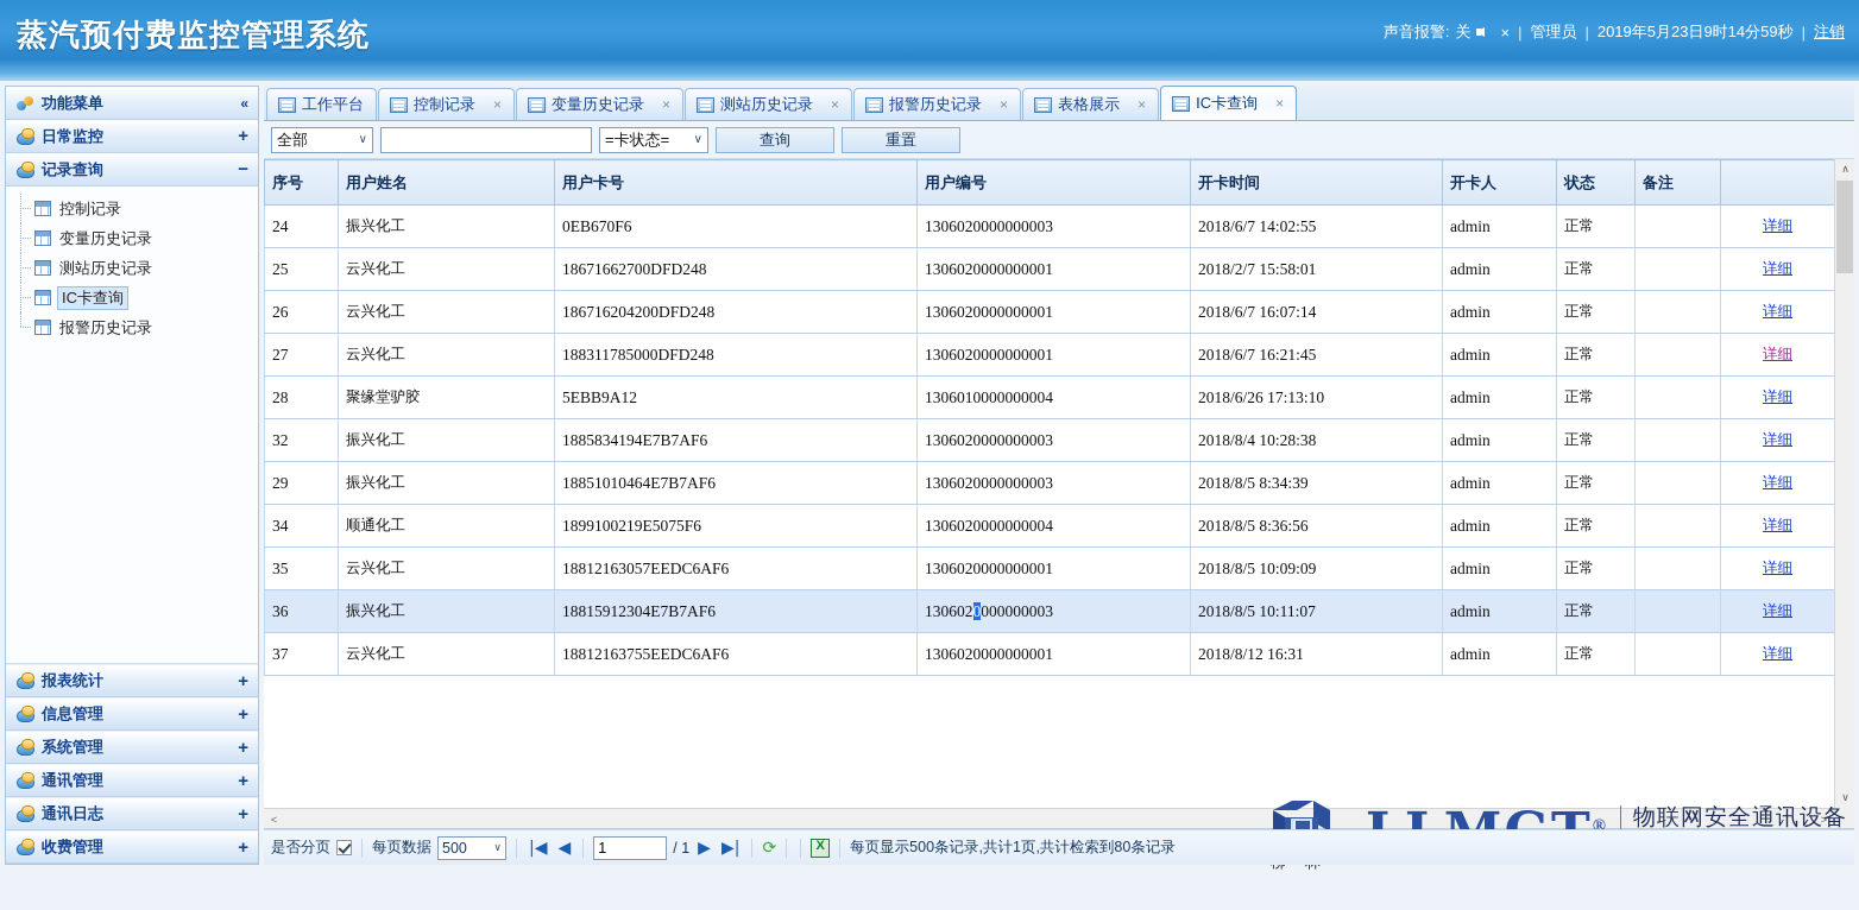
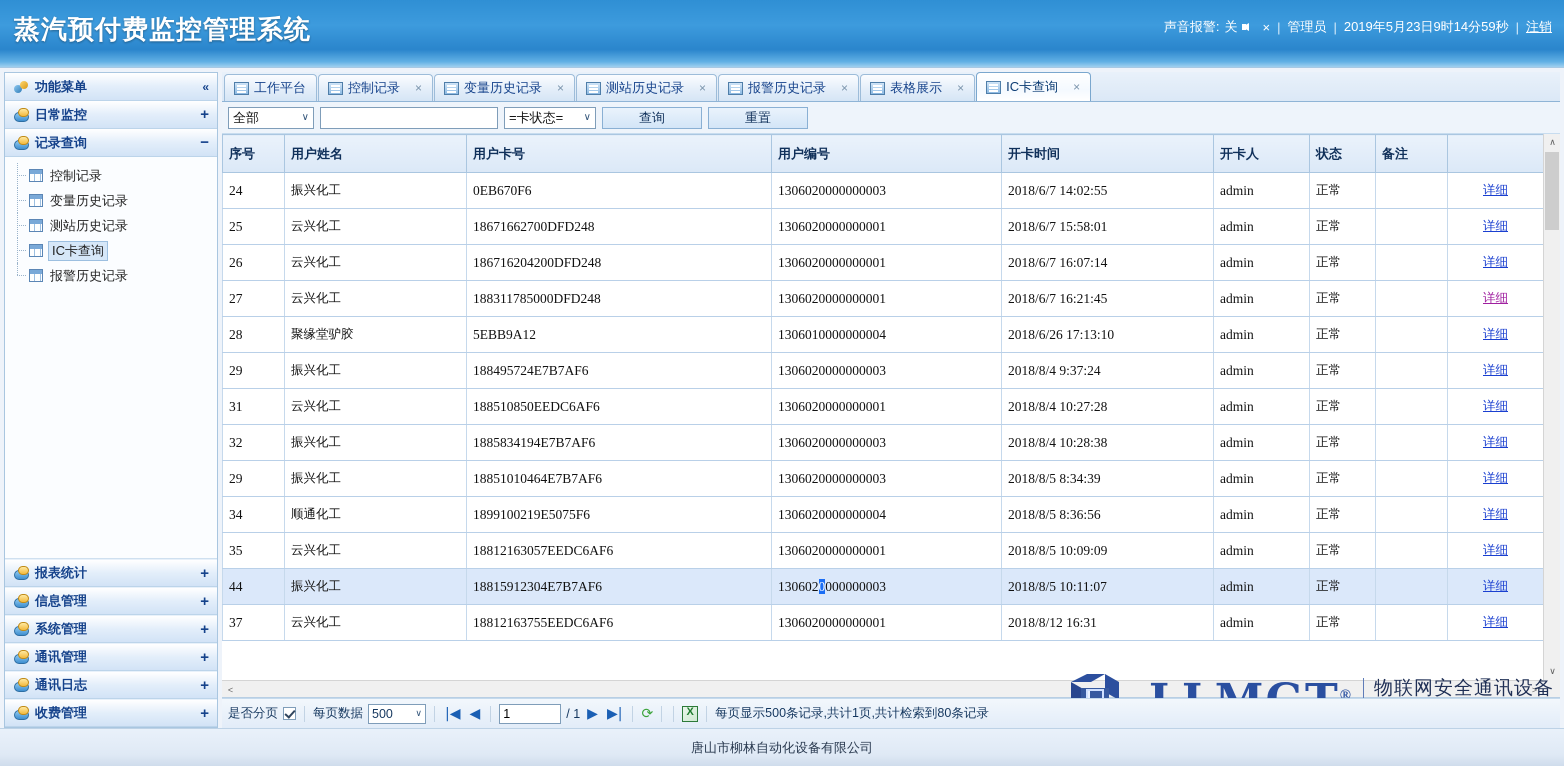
  蒸汽预付费监控管理系统
  声音报警:
  关
  ×
  |
  管理员
  |
  2019年5月23日9时14分59秒
  |
  注销
  功能菜单
  «
  日常监控
  +
  记录查询
  −
  控制记录
  变量历史记录
  测站历史记录
  IC卡查询
  报警历史记录
  报表统计
  +
  信息管理
  +
  系统管理
  +
  通讯管理
  +
  通讯日志
  +
  收费管理
  +
  工作平台
  控制记录
  ×
  变量历史记录
  ×
  测站历史记录
  ×
  报警历史记录
  ×
  表格展示
  ×
  IC卡查询
  ×
  全部
  ∨
  =卡状态=
  ∨
  查询
  重置
  序号	用户姓名	用户卡号	用户编号	开卡时间	开卡人	状态	备注
  24	振兴化工	0EB670F6	1306020000000003	2018/6/7 14:02:55	admin	正常		详细
- 25	云兴化工	18671662700DFD248	1306020000000001	2018/2/7 15:58:01	admin	正常		详细
+ 25	云兴化工	18671662700DFD248	1306020000000001	2018/6/7 15:58:01	admin	正常		详细
  26	云兴化工	186716204200DFD248	1306020000000001	2018/6/7 16:07:14	admin	正常		详细
  27	云兴化工	188311785000DFD248	1306020000000001	2018/6/7 16:21:45	admin	正常		详细
  28	聚缘堂驴胶	5EBB9A12	1306010000000004	2018/6/26 17:13:10	admin	正常		详细
+ 29	振兴化工	188495724E7B7AF6	1306020000000003	2018/8/4 9:37:24	admin	正常		详细
+ 31	云兴化工	188510850EEDC6AF6	1306020000000001	2018/8/4 10:27:28	admin	正常		详细
  32	振兴化工	1885834194E7B7AF6	1306020000000003	2018/8/4 10:28:38	admin	正常		详细
  29	振兴化工	18851010464E7B7AF6	1306020000000003	2018/8/5 8:34:39	admin	正常		详细
  34	顺通化工	1899100219E5075F6	1306020000000004	2018/8/5 8:36:56	admin	正常		详细
  35	云兴化工	18812163057EEDC6AF6	1306020000000001	2018/8/5 10:09:09	admin	正常		详细
- 36	振兴化工	18815912304E7B7AF6	1306020000000003	2018/8/5 10:11:07	admin	正常		详细
+ 44	振兴化工	18815912304E7B7AF6	1306020000000003	2018/8/5 10:11:07	admin	正常		详细
  37	云兴化工	18812163755EEDC6AF6	1306020000000001	2018/8/12 16:31	admin	正常		详细
  ∧
  ∨
  <
  >
  是否分页
  每页数据
  500
  ∨
  |◀
  ◀
  1
  / 1
  ▶
  ▶|
  ⟳
  每页显示500条记录,共计1页,共计检索到80条记录
  物联网安全通讯设备
+ 唐山市柳林自动化设备有限公司
